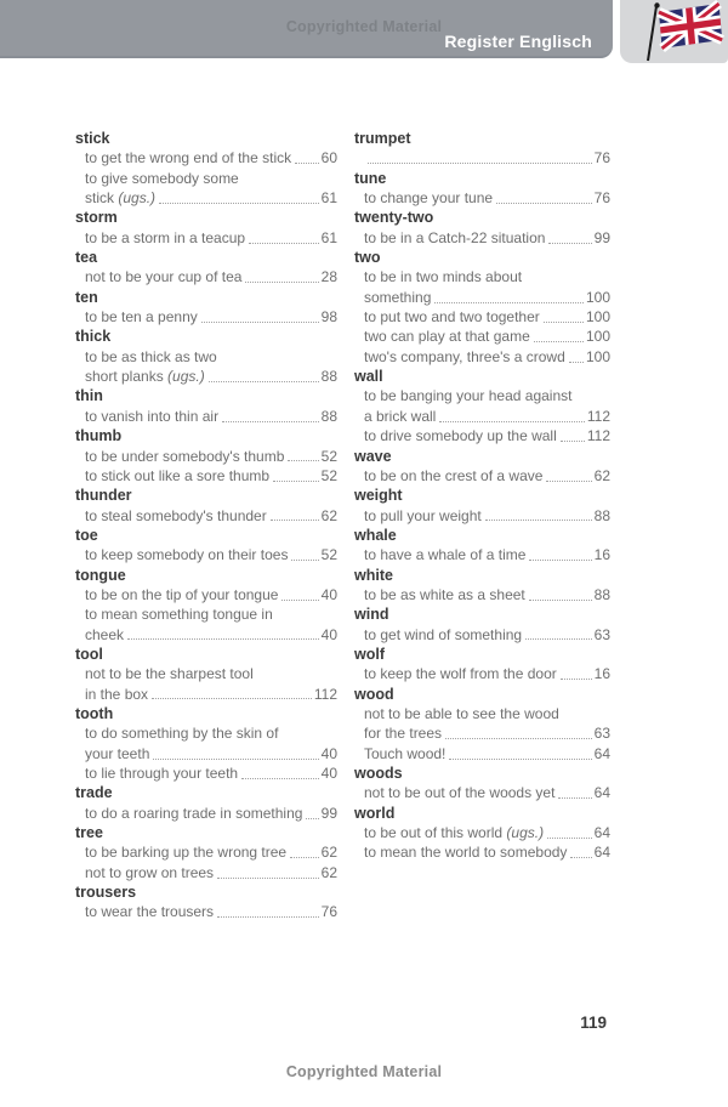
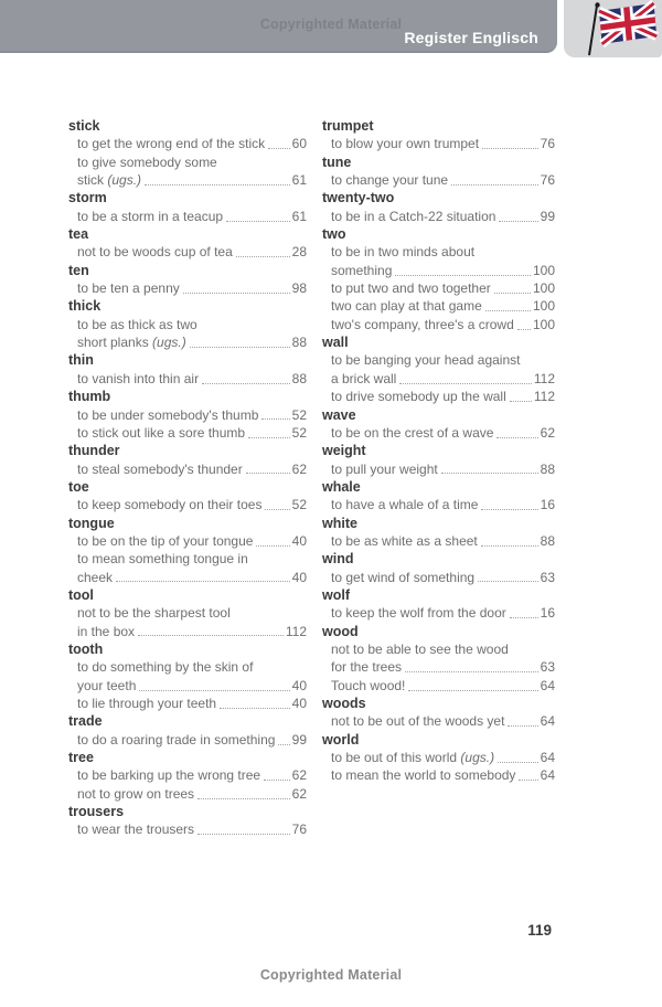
  Register Englisch
  stick
  to get the wrong end of the stick
  60
  to give somebody some
  stick (ugs.)
  61
  storm
  to be a storm in a teacup
  61
  tea
- not to be your cup of tea
+ not to be woods cup of tea
  28
  ten
  to be ten a penny
  98
  thick
  to be as thick as two
  short planks (ugs.)
  88
  thin
  to vanish into thin air
  88
  thumb
  to be under somebody's thumb
  52
  to stick out like a sore thumb
  52
  thunder
  to steal somebody's thunder
  62
  toe
  to keep somebody on their toes
  52
  tongue
  to be on the tip of your tongue
  40
  to mean something tongue in
  cheek
  40
  tool
  not to be the sharpest tool
  in the box
  112
  tooth
  to do something by the skin of
  your teeth
  40
  to lie through your teeth
  40
  trade
  to do a roaring trade in something
  99
  tree
  to be barking up the wrong tree
  62
  not to grow on trees
  62
  trousers
  to wear the trousers
  76
  trumpet
+ to blow your own trumpet
  76
  tune
  to change your tune
  76
  twenty-two
  to be in a Catch-22 situation
  99
  two
  to be in two minds about
  something
  100
  to put two and two together
  100
  two can play at that game
  100
  two's company, three's a crowd
  100
  wall
  to be banging your head against
  a brick wall
  112
  to drive somebody up the wall
  112
  wave
  to be on the crest of a wave
  62
  weight
  to pull your weight
  88
  whale
  to have a whale of a time
  16
  white
  to be as white as a sheet
  88
  wind
  to get wind of something
  63
  wolf
  to keep the wolf from the door
  16
  wood
  not to be able to see the wood
  for the trees
  63
  Touch wood!
  64
  woods
  not to be out of the woods yet
  64
  world
  to be out of this world (ugs.)
  64
  to mean the world to somebody
  64
  119
  Copyrighted Material
